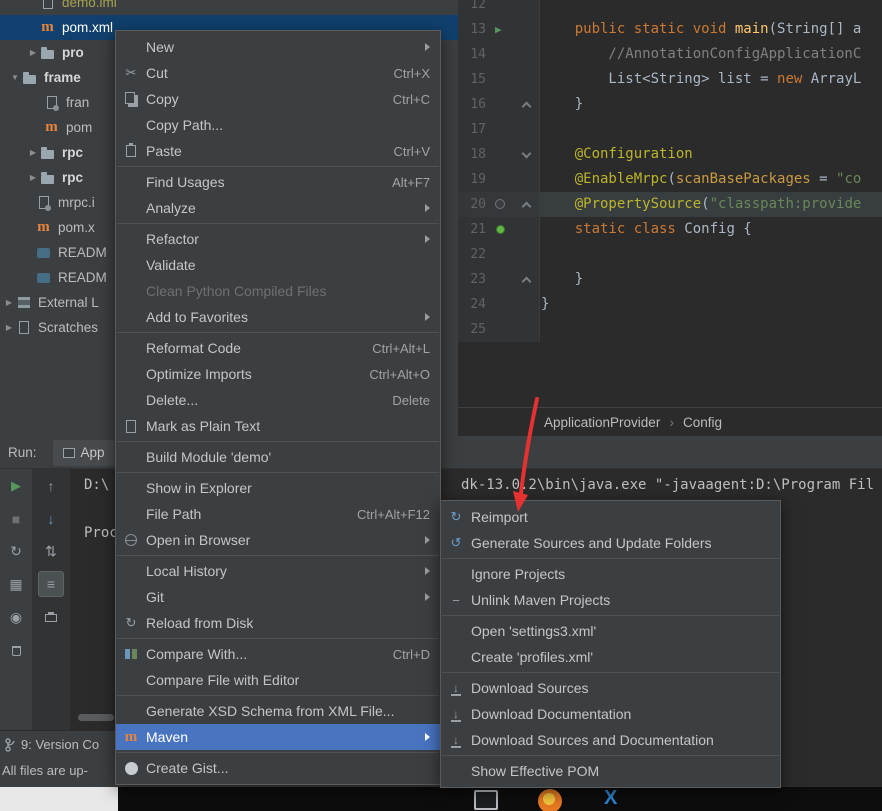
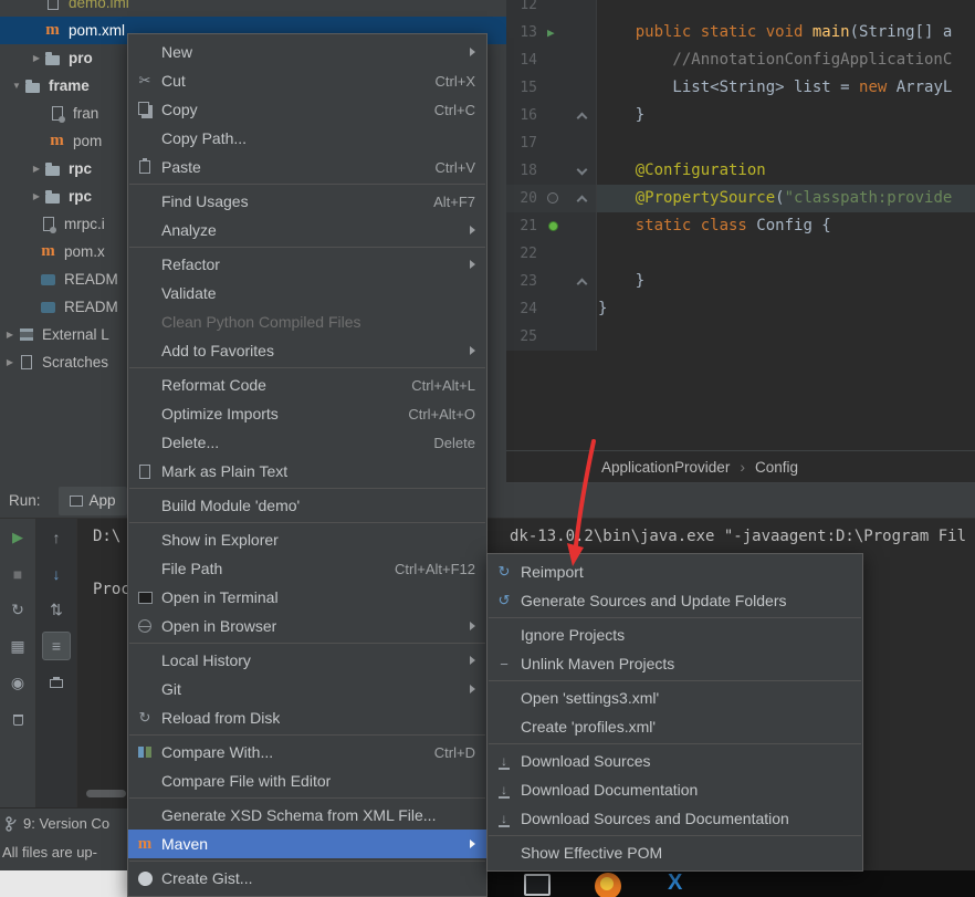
  demo.iml
  m
  pom.xml
  ▶
  pro
  ▼
  frame
  fran
  m
  pom
  ▶
  rpc
  ▶
  rpc
  mrpc.i
  m
  pom.x
  READM
  READM
  ▶
  External L
  ▶
  Scratches
  12
  13
  ▶
  public static void main(String[] a
  14
  //AnnotationConfigApplicationC
  15
  List<String> list = new ArrayL
  16
  }
  17
  18
  @Configuration
- 19
- @EnableMrpc(scanBasePackages = "co
  20
  @PropertySource("classpath:provide
  21
  static class Config {
  22
  23
  }
  24
  }
  25
  ApplicationProvider
  ›
  Config
  Run:
  App
  ▶
  ■
  ↻
  ▦
  ◉
  ↑
  ↓
  ⇅
  ≡
  D:\
  dk-13.0.2\bin\java.exe "-javaagent:D:\Program Fil
  Proc
  9: Version Co
  All files are up-
  X
  New
  ✂
  Cut
  Ctrl+X
  Copy
  Ctrl+C
  Copy Path...
  Paste
  Ctrl+V
  Find Usages
  Alt+F7
  Analyze
  Refactor
  Validate
  Clean Python Compiled Files
  Add to Favorites
  Reformat Code
  Ctrl+Alt+L
  Optimize Imports
  Ctrl+Alt+O
  Delete...
  Delete
  Mark as Plain Text
  Build Module 'demo'
  Show in Explorer
  File Path
  Ctrl+Alt+F12
+ Open in Terminal
  Open in Browser
  Local History
  Git
  ↻
  Reload from Disk
  Compare With...
  Ctrl+D
  Compare File with Editor
  Generate XSD Schema from XML File...
  m
  Maven
  Create Gist...
  ↻
  Reimport
  ↺
  Generate Sources and Update Folders
  Ignore Projects
  −
  Unlink Maven Projects
  Open 'settings3.xml'
  Create 'profiles.xml'
  ↓
  Download Sources
  ↓
  Download Documentation
  ↓
  Download Sources and Documentation
  Show Effective POM
